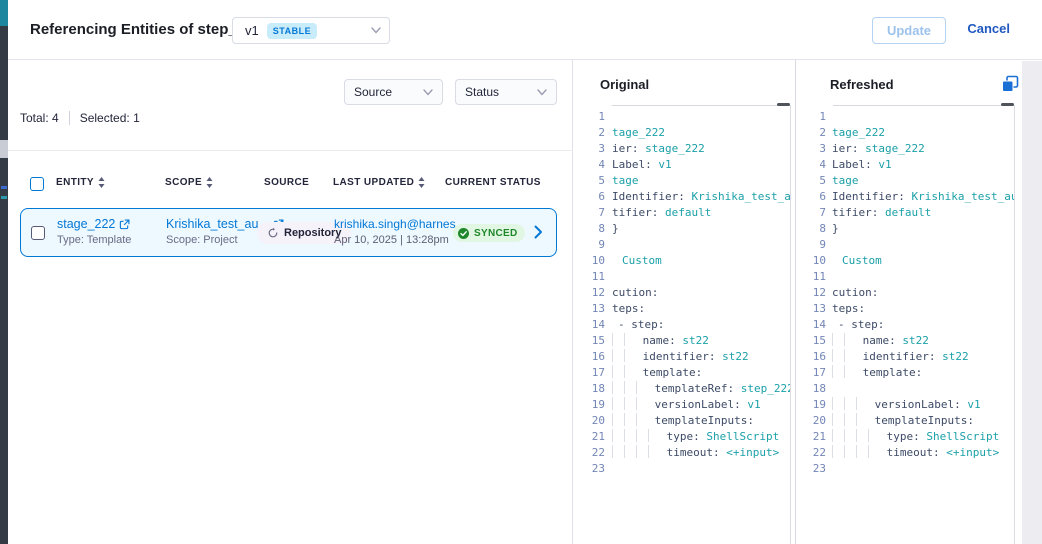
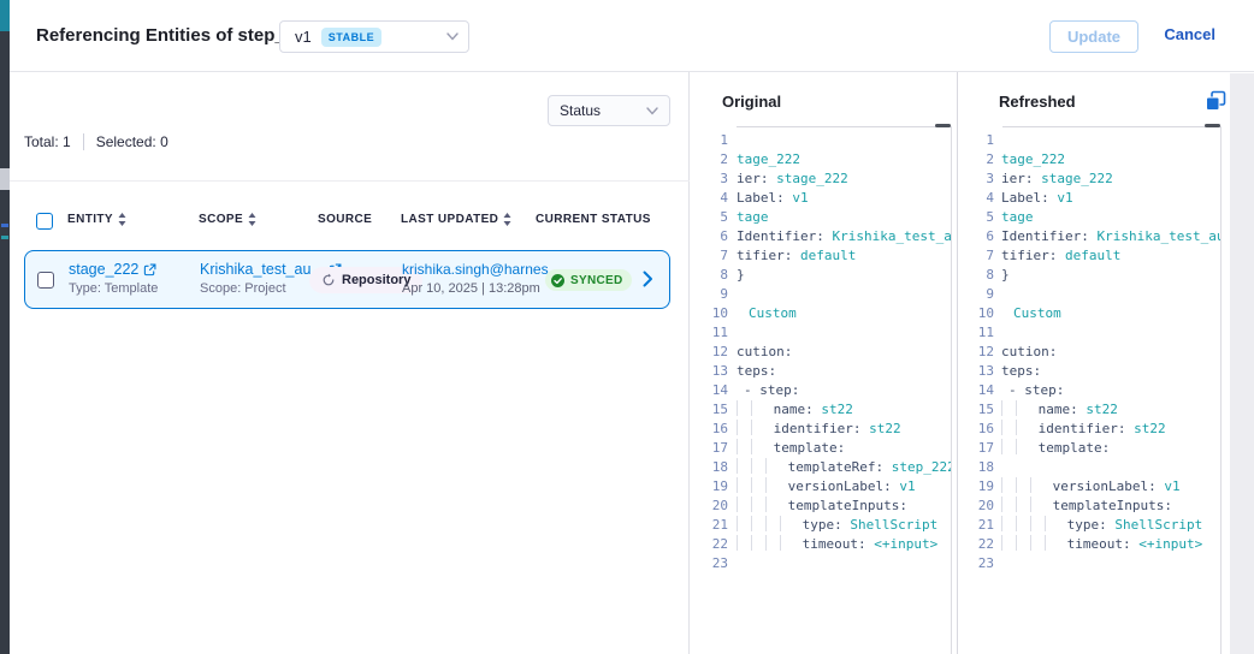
  Referencing Entities of step
  v1
  STABLE
  Update
  Cancel
- Source
  Status
- Total: 4
+ Total: 1
- Selected: 1
+ Selected: 0
  ENTITY
  SCOPE
  SOURCE
  LAST UPDATED
  CURRENT STATUS
  stage_222
  Type: Template
  Krishika_test_au
  Scope: Project
  Repository
  krishika.singh@harnes
  Apr 10, 2025 | 13:28pm
  SYNCED
  Original
  Refreshed
  1
  2
  tage_222
  3
  ier: stage_222
  4
  Label: v1
  5
  tage
  6
  Identifier: Krishika_test_a
  7
  tifier: default
  8
  }
  9
  10
  Custom
  11
  12
  cution:
  13
  teps:
  14
  - step:
  15
  name: st22
  16
  identifier: st22
  17
  template:
  18
  templateRef: step_22
  19
  versionLabel: v1
  20
  templateInputs:
  21
  type: ShellScript
  22
  timeout: <+input>
  23
  1
  2
  tage_222
  3
  ier: stage_222
  4
  Label: v1
  5
  tage
  6
  Identifier: Krishika_test_a
  7
  tifier: default
  8
  }
  9
  10
  Custom
  11
  12
  cution:
  13
  teps:
  14
  - step:
  15
  name: st22
  16
  identifier: st22
  17
  template:
  18
  19
  versionLabel: v1
  20
  templateInputs:
  21
  type: ShellScript
  22
  timeout: <+input>
  23
